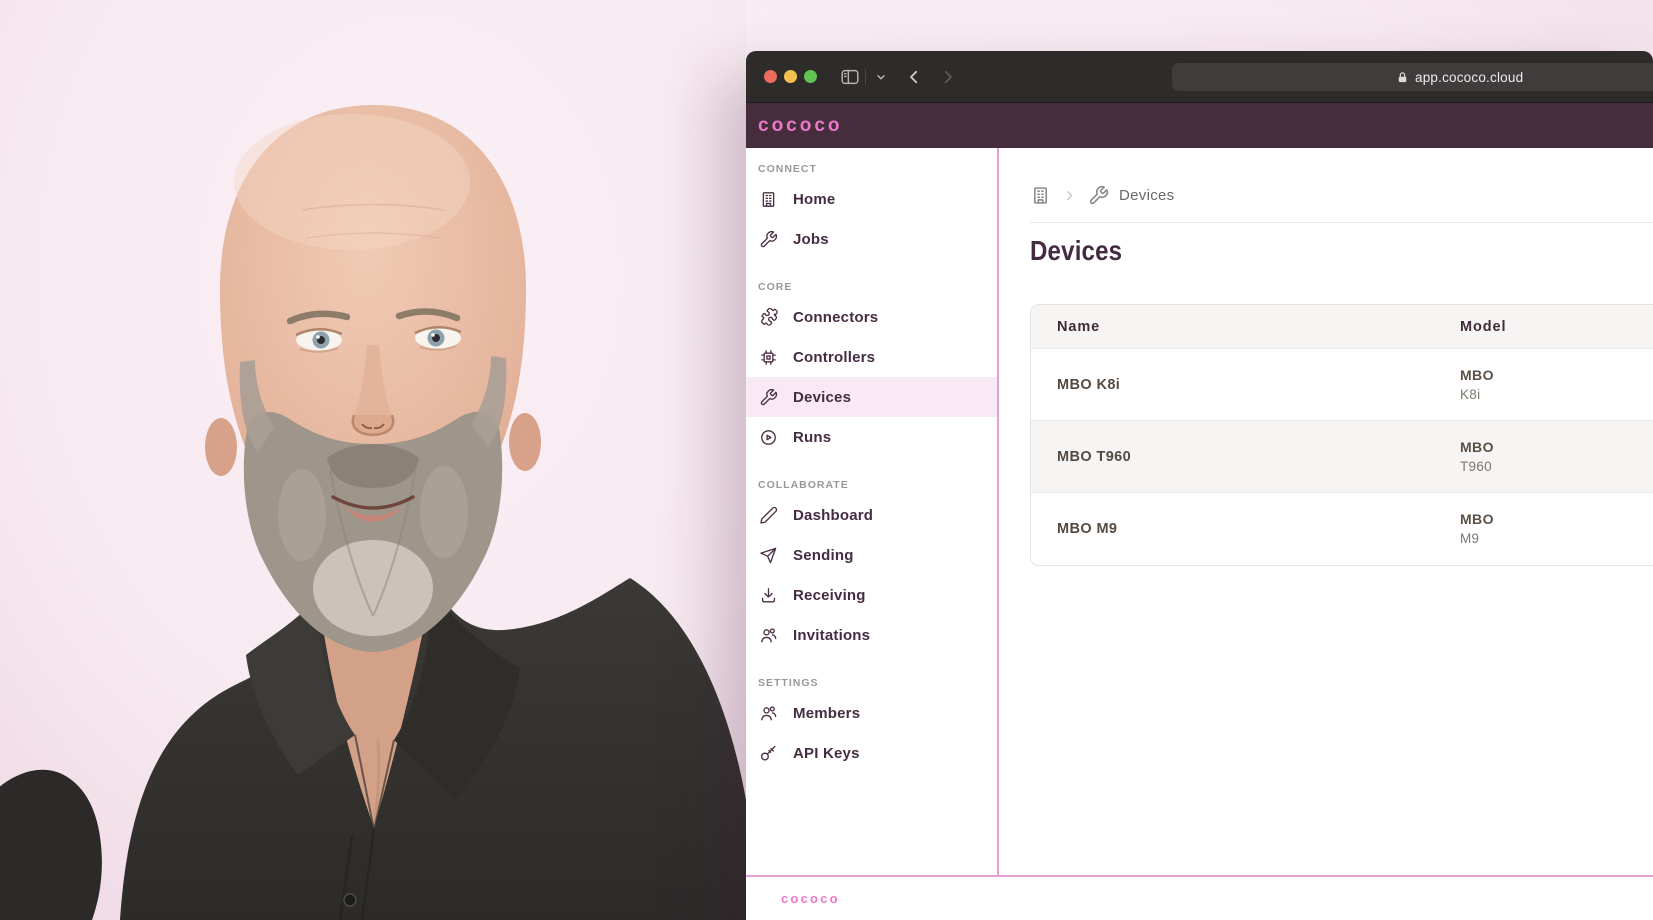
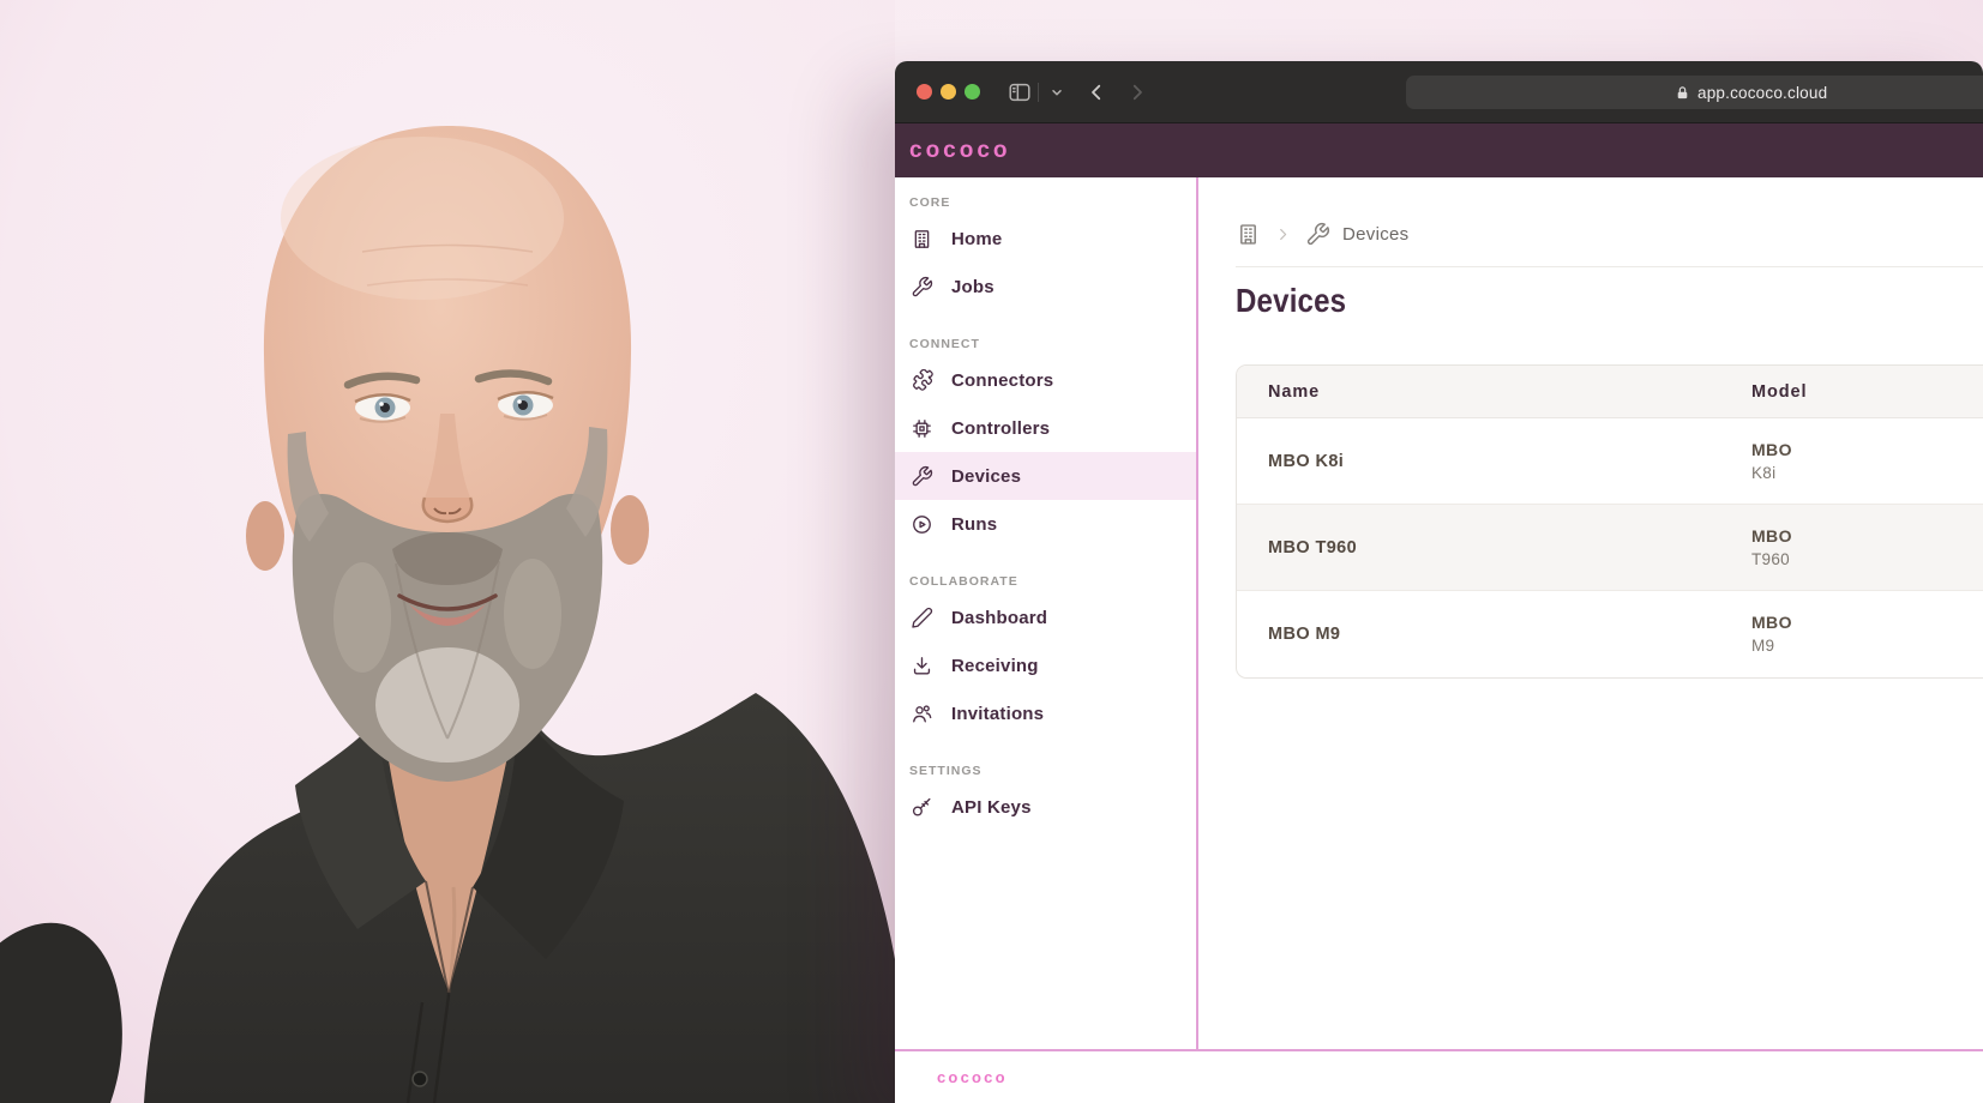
  app.cococo.cloud
  cococo
- CONNECT
+ CORE
  Home
  Jobs
- CORE
+ CONNECT
  Connectors
  Controllers
  Devices
  Runs
  COLLABORATE
  Dashboard
- Sending
  Receiving
  Invitations
  SETTINGS
- Members
  API Keys
  Devices
  Devices
  Name
  Model
  MBO K8i
  MBO
  K8i
  MBO T960
  MBO
  T960
  MBO M9
  MBO
  M9
  cococo
